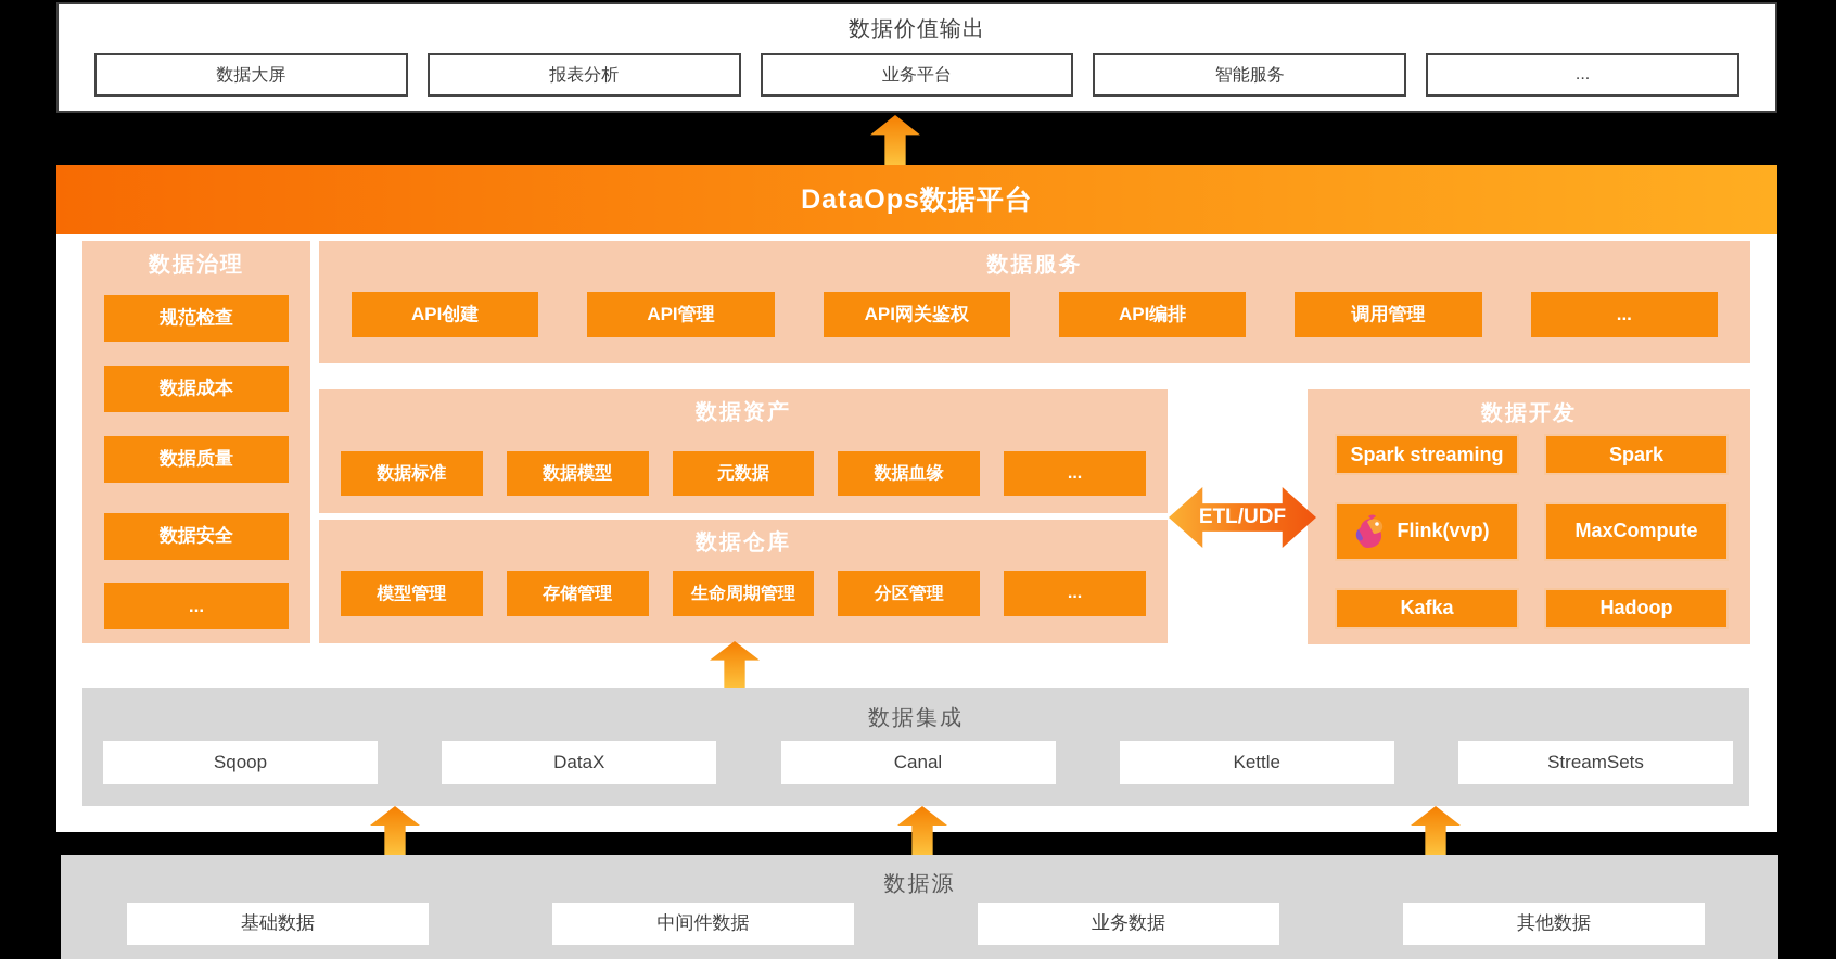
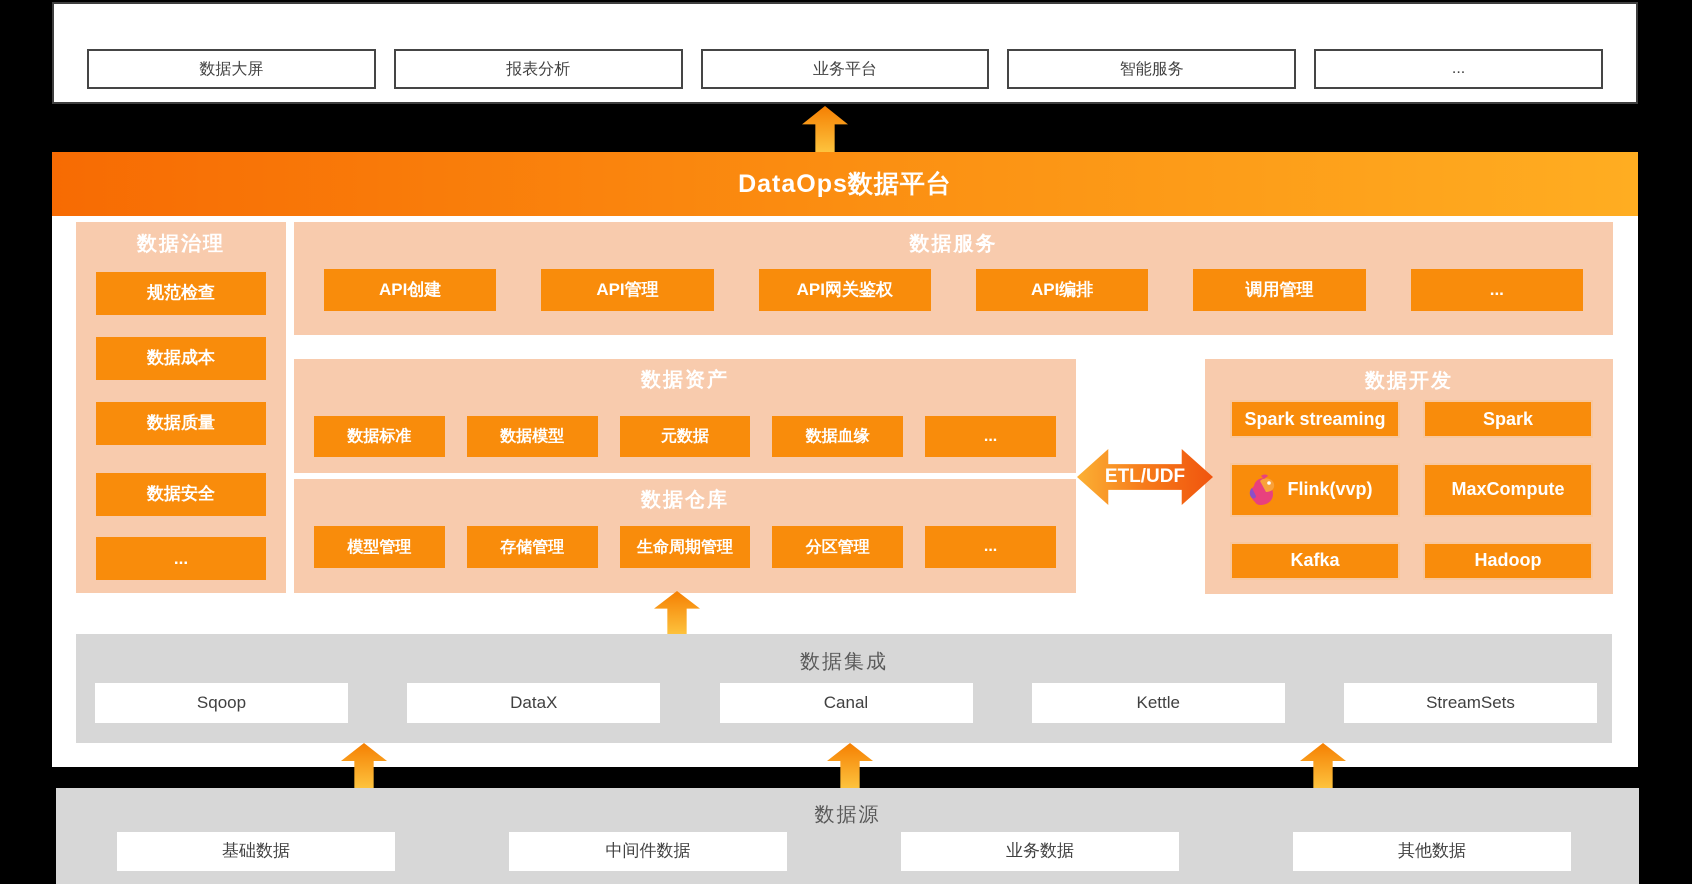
- 数据价值输出
  数据大屏
  报表分析
  业务平台
  智能服务
  ...
  DataOps数据平台
  数据治理
  规范检查
  数据成本
  数据质量
  数据安全
  ...
  数据服务
  API创建
  API管理
  API网关鉴权
  API编排
  调用管理
  ...
  数据资产
  数据标准
  数据模型
  元数据
  数据血缘
  ...
  数据仓库
  模型管理
  存储管理
  生命周期管理
  分区管理
  ...
  数据开发
  Spark streaming
  Spark
  Flink(vvp)
  MaxCompute
  Kafka
  Hadoop
  ETL/UDF
  数据集成
  Sqoop
  DataX
  Canal
  Kettle
  StreamSets
  数据源
  基础数据
  中间件数据
  业务数据
  其他数据
